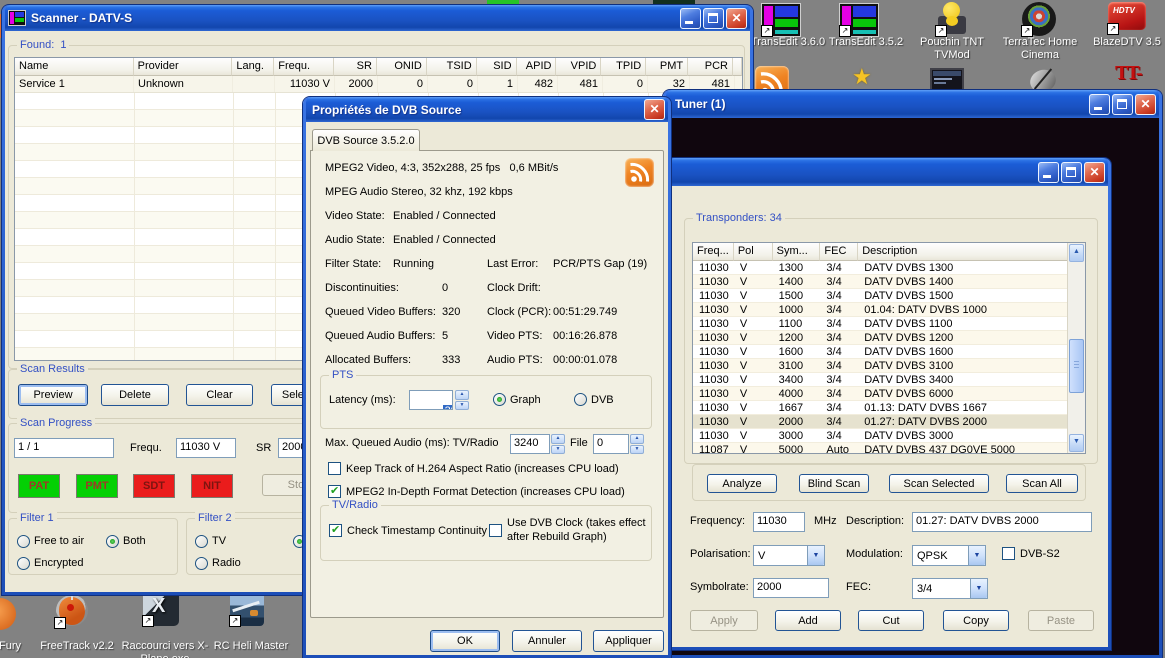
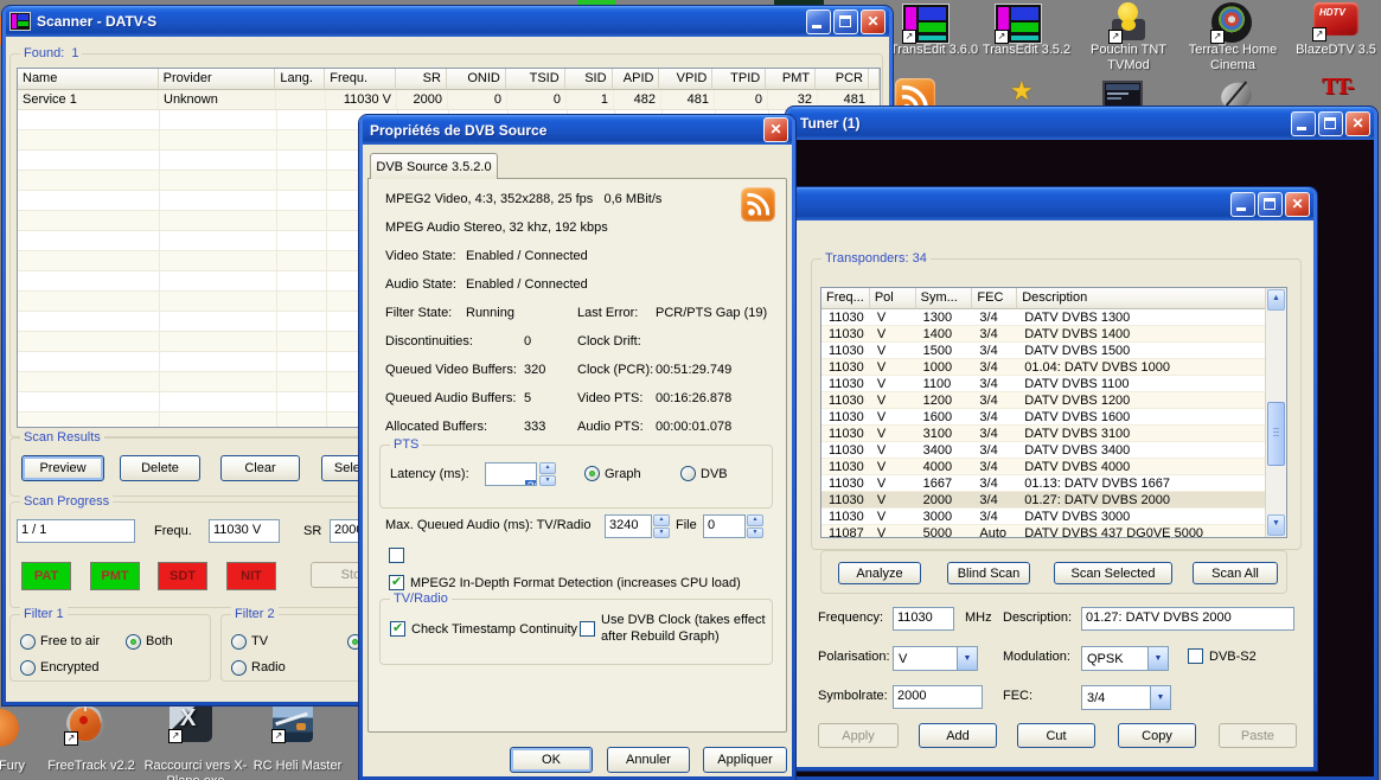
  ↗
  TransEdit 3.6.0
  ↗
  TransEdit 3.5.2
  ↗
  Pouchin TNT TVMod
  ↗
  TerraTec Home Cinema
  HDTV
  ↗
  BlazeDTV 3.5
  ★
  TT-
  Fury
  ↗
  FreeTrack v2.2
  X
  ↗
  ↗
  RC Heli Master
  Scanner - DATV-S
  ✕
  Found: 1
  Name
  Provider
  Lang.
  Frequ.
  SR
  ONID
  TSID
  SID
  APID
  VPID
  TPID
  PMT
  PCR
  Service 1
  Unknown
  11030 V
  2000
  0
  0
  1
  482
  481
  0
  32
  481
  Scan Results
  Preview
  Delete
  Clear
  Scan Progress
  1 / 1
  Frequ.
  11030 V
  SR
  200
  PAT
  PMT
  SDT
  NIT
  Sto
  Filter 1
  Free to air
  Encrypted
  Both
  Filter 2
  TV
  Radio
  Tuner (1)
  ✕
  ✕
  Transponders: 34
  Freq...
  Pol
  Sym...
  FEC
  Description
  11030
  V
  1300
  3/4
  DATV DVBS 1300
  11030
  V
  1400
  3/4
  DATV DVBS 1400
  11030
  V
  1500
  3/4
  DATV DVBS 1500
  11030
  V
  1000
  3/4
  01.04: DATV DVBS 1000
  11030
  V
  1100
  3/4
  DATV DVBS 1100
  11030
  V
  1200
  3/4
  DATV DVBS 1200
  11030
  V
  1600
  3/4
  DATV DVBS 1600
  11030
  V
  3100
  3/4
  DATV DVBS 3100
  11030
  V
  3400
  3/4
  DATV DVBS 3400
  11030
  V
  4000
  3/4
- DATV DVBS 6000
+ DATV DVBS 4000
  11030
  V
  1667
  3/4
  01.13: DATV DVBS 1667
  11030
  V
  2000
  3/4
  01.27: DATV DVBS 2000
  11030
  V
  3000
  3/4
  DATV DVBS 3000
  11087
  V
  5000
  Auto
  DATV DVBS 437 DG0VE 5000
  Analyze
  Blind Scan
  Scan Selected
  Scan All
  Frequency:
  11030
  MHz
  Description:
  01.27: DATV DVBS 2000
  Polarisation:
  V
  Modulation:
  QPSK
  DVB-S2
  Symbolrate:
  2000
  FEC:
  3/4
  Apply
  Add
  Cut
  Copy
  Paste
  Propriétés de DVB Source
  ✕
  DVB Source 3.5.2.0
  MPEG2 Video, 4:3, 352x288, 25 fps 0,6 MBit/s
  MPEG Audio Stereo, 32 khz, 192 kbps
  Video State:
  Enabled / Connected
  Audio State:
  Enabled / Connected
  Filter State:
  Running
  Last Error:
  PCR/PTS Gap (19)
  Discontinuities:
  0
  Clock Drift:
  Queued Video Buffers:
  320
  Clock (PCR):
  00:51:29.749
  Queued Audio Buffers:
  5
  Video PTS:
  00:16:26.878
  Allocated Buffers:
  333
  Audio PTS:
  00:00:01.078
  PTS
  Latency (ms):
  Graph
  DVB
  Max. Queued Audio (ms): TV/Radio
  3240
  File
  0
- Keep Track of H.264 Aspect Ratio (increases CPU load)
  MPEG2 In-Depth Format Detection (increases CPU load)
  TV/Radio
  Check Timestamp Continuity
  Use DVB Clock (takes effect after Rebuild Graph)
  OK
  Annuler
  Appliquer
